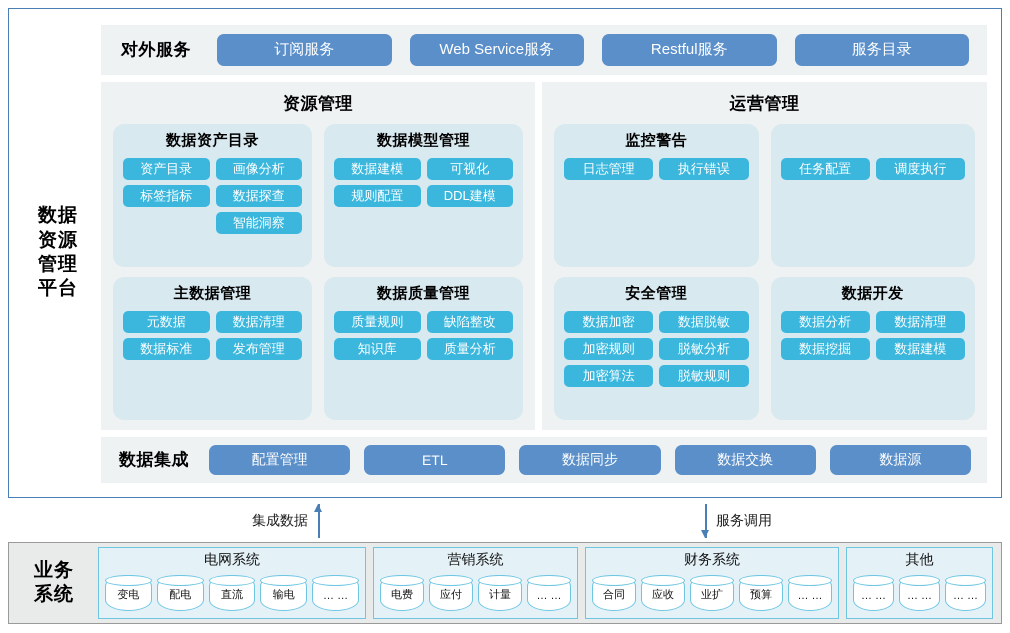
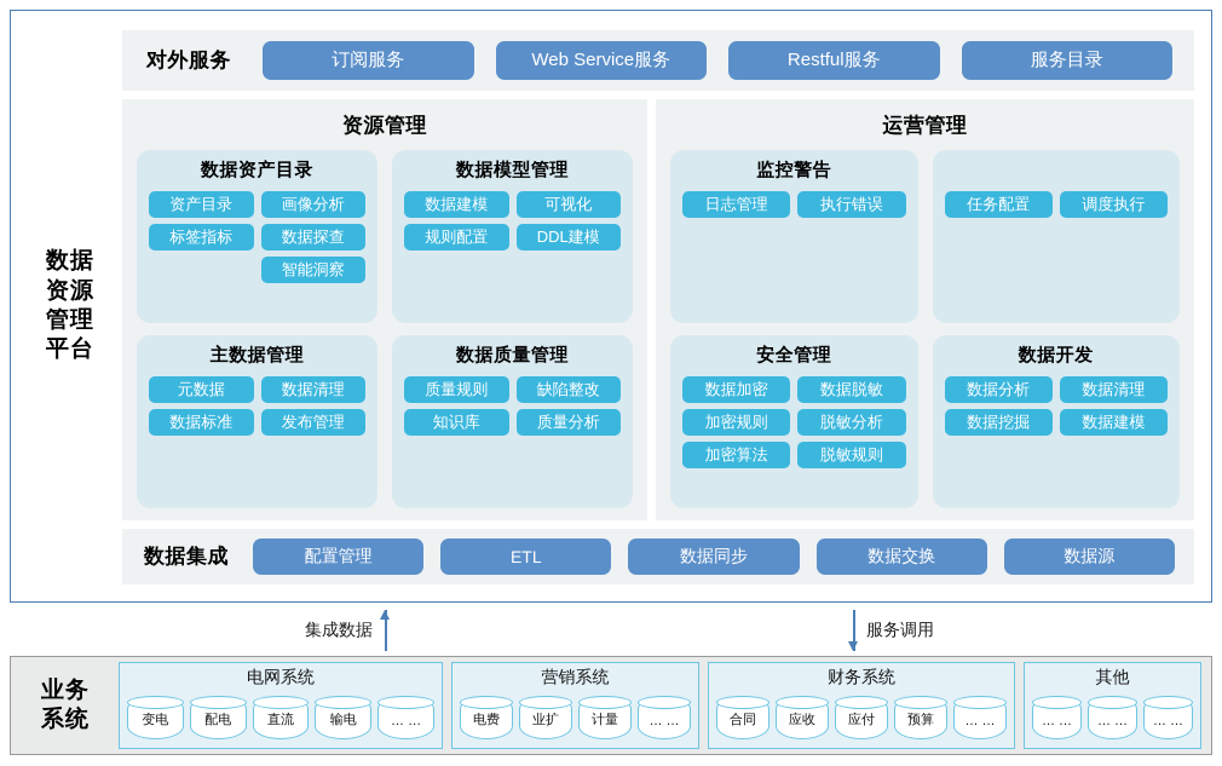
  数据
  资源
  管理
  平台
  对外服务
  订阅服务
  Web Service服务
  Restful服务
  服务目录
  资源管理
  数据资产目录
  资产目录
  画像分析
  标签指标
  数据探查
  智能洞察
  数据模型管理
  数据建模
  可视化
  规则配置
  DDL建模
  主数据管理
  元数据
  数据清理
  数据标准
  发布管理
  数据质量管理
  质量规则
  缺陷整改
  知识库
  质量分析
  运营管理
  监控警告
  日志管理
  执行错误
  任务配置
  调度执行
  安全管理
  数据加密
  数据脱敏
  加密规则
  脱敏分析
  加密算法
  脱敏规则
  数据开发
  数据分析
  数据清理
  数据挖掘
  数据建模
  数据集成
  配置管理
  ETL
  数据同步
  数据交换
  数据源
  集成数据
  服务调用
  业务
  系统
  电网系统
  变电
  配电
  直流
  输电
  … …
  营销系统
  电费
- 应付
+ 业扩
  计量
  … …
  财务系统
  合同
  应收
- 业扩
+ 应付
  预算
  … …
  其他
  … …
  … …
  … …
